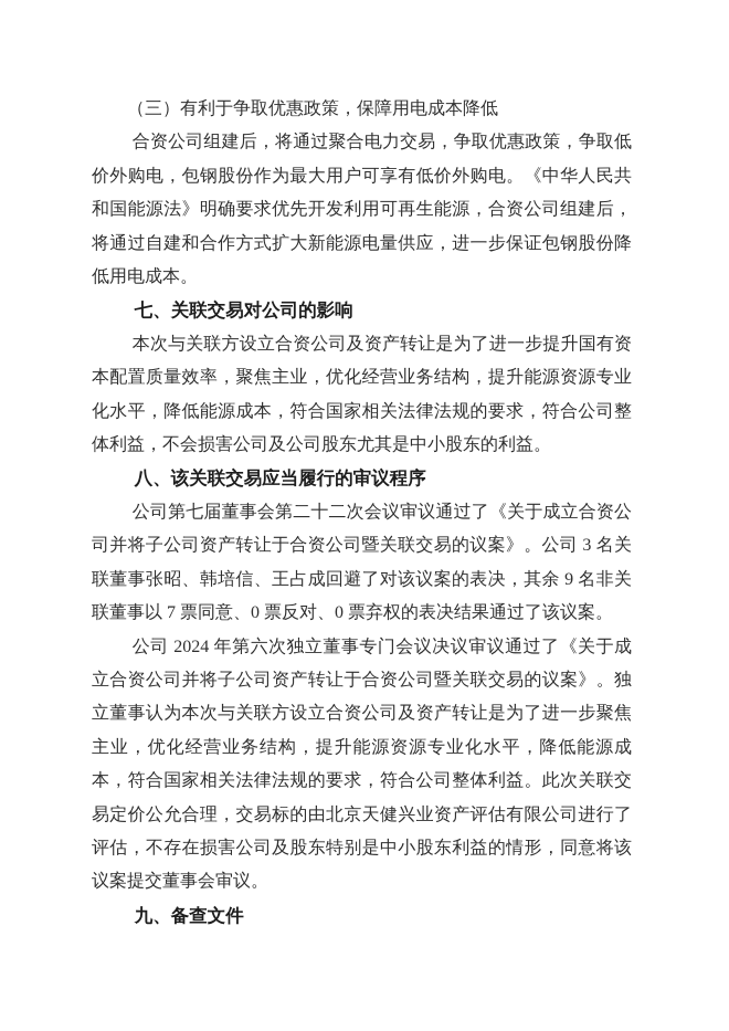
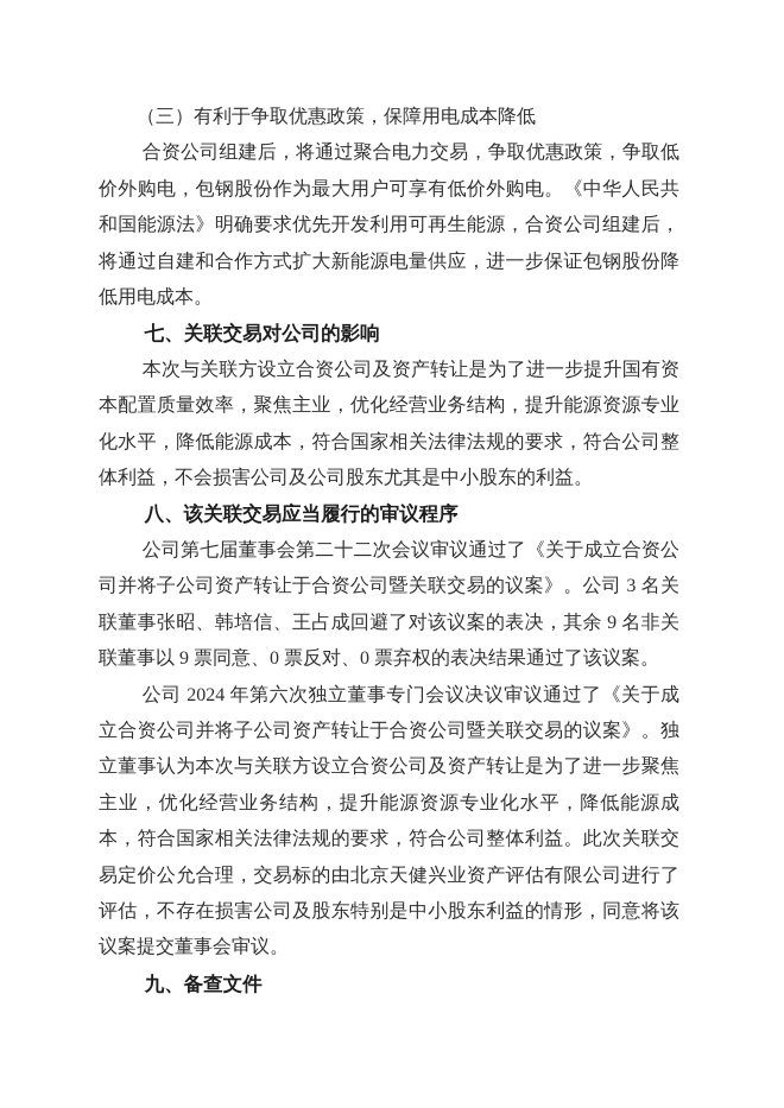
  （三）有利于争取优惠政策，保障用电成本降低
  合资公司组建后，将通过聚合电力交易，争取优惠政策，争取低价外购电，包钢股份作为最大用户可享有低价外购电。《中华人民共和国能源法》明确要求优先开发利用可再生能源，合资公司组建后，将通过自建和合作方式扩大新能源电量供应，进一步保证包钢股份降低用电成本。
  七、关联交易对公司的影响
  本次与关联方设立合资公司及资产转让是为了进一步提升国有资本配置质量效率，聚焦主业，优化经营业务结构，提升能源资源专业化水平，降低能源成本，符合国家相关法律法规的要求，符合公司整体利益，不会损害公司及公司股东尤其是中小股东的利益。
  八、该关联交易应当履行的审议程序
- 公司第七届董事会第二十二次会议审议通过了《关于成立合资公司并将子公司资产转让于合资公司暨关联交易的议案》。公司 3 名关联董事张昭、韩培信、王占成回避了对该议案的表决，其余 9 名非关联董事以 7 票同意、0 票反对、0 票弃权的表决结果通过了该议案。
+ 公司第七届董事会第二十二次会议审议通过了《关于成立合资公司并将子公司资产转让于合资公司暨关联交易的议案》。公司 3 名关联董事张昭、韩培信、王占成回避了对该议案的表决，其余 9 名非关联董事以 9 票同意、0 票反对、0 票弃权的表决结果通过了该议案。
  公司 2024 年第六次独立董事专门会议决议审议通过了《关于成立合资公司并将子公司资产转让于合资公司暨关联交易的议案》。独立董事认为本次与关联方设立合资公司及资产转让是为了进一步聚焦主业，优化经营业务结构，提升能源资源专业化水平，降低能源成本，符合国家相关法律法规的要求，符合公司整体利益。此次关联交易定价公允合理，交易标的由北京天健兴业资产评估有限公司进行了评估，不存在损害公司及股东特别是中小股东利益的情形，同意将该议案提交董事会审议。
  九、备查文件
